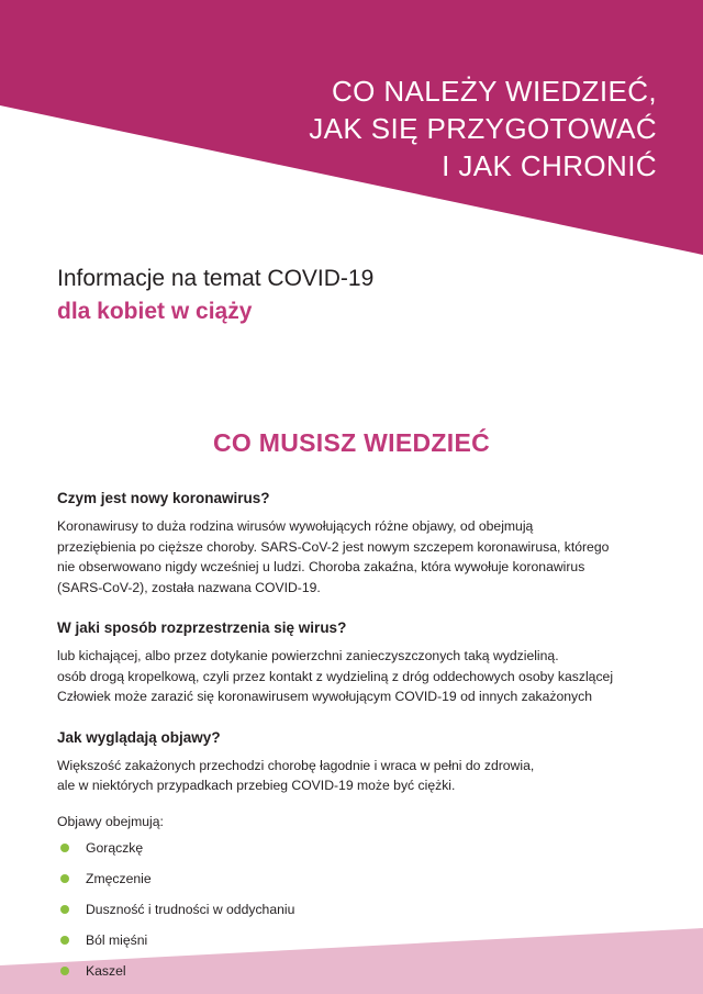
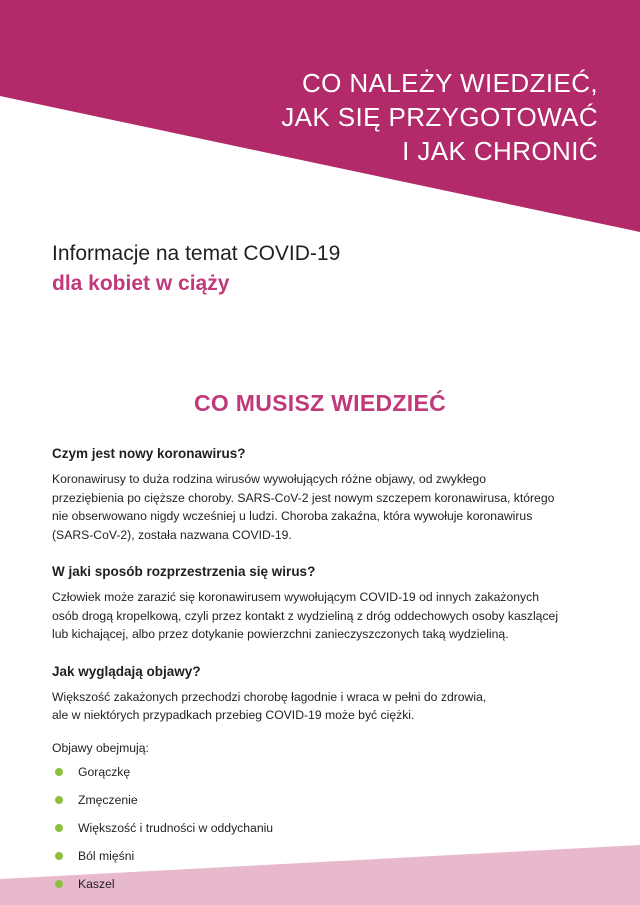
  CO NALEŻY WIEDZIEĆ,
  JAK SIĘ PRZYGOTOWAĆ
  I JAK CHRONIĆ
  Informacje na temat COVID-19
  dla kobiet w ciąży
  CO MUSISZ WIEDZIEĆ
  Czym jest nowy koronawirus?
- Koronawirusy to duża rodzina wirusów wywołujących różne objawy, od obejmują
+ Koronawirusy to duża rodzina wirusów wywołujących różne objawy, od zwykłego
  przeziębienia po cięższe choroby. SARS-CoV-2 jest nowym szczepem koronawirusa, którego
  nie obserwowano nigdy wcześniej u ludzi. Choroba zakaźna, która wywołuje koronawirus
  (SARS-CoV-2), została nazwana COVID-19.
  W jaki sposób rozprzestrzenia się wirus?
- lub kichającej, albo przez dotykanie powierzchni zanieczyszczonych taką wydzieliną.
+ Człowiek może zarazić się koronawirusem wywołującym COVID-19 od innych zakażonych
  osób drogą kropelkową, czyli przez kontakt z wydzieliną z dróg oddechowych osoby kaszlącej
- Człowiek może zarazić się koronawirusem wywołującym COVID-19 od innych zakażonych
+ lub kichającej, albo przez dotykanie powierzchni zanieczyszczonych taką wydzieliną.
  Jak wyglądają objawy?
  Większość zakażonych przechodzi chorobę łagodnie i wraca w pełni do zdrowia,
  ale w niektórych przypadkach przebieg COVID-19 może być ciężki.
  Objawy obejmują:
  Gorączkę
  Zmęczenie
- Duszność i trudności w oddychaniu
+ Większość i trudności w oddychaniu
  Ból mięśni
  Kaszel
